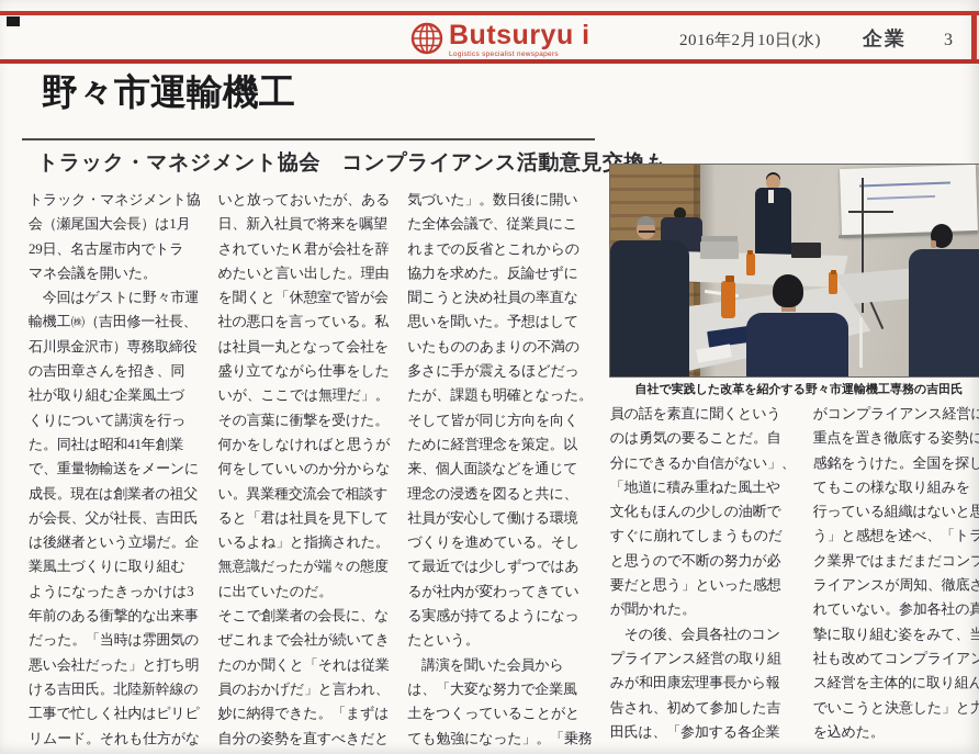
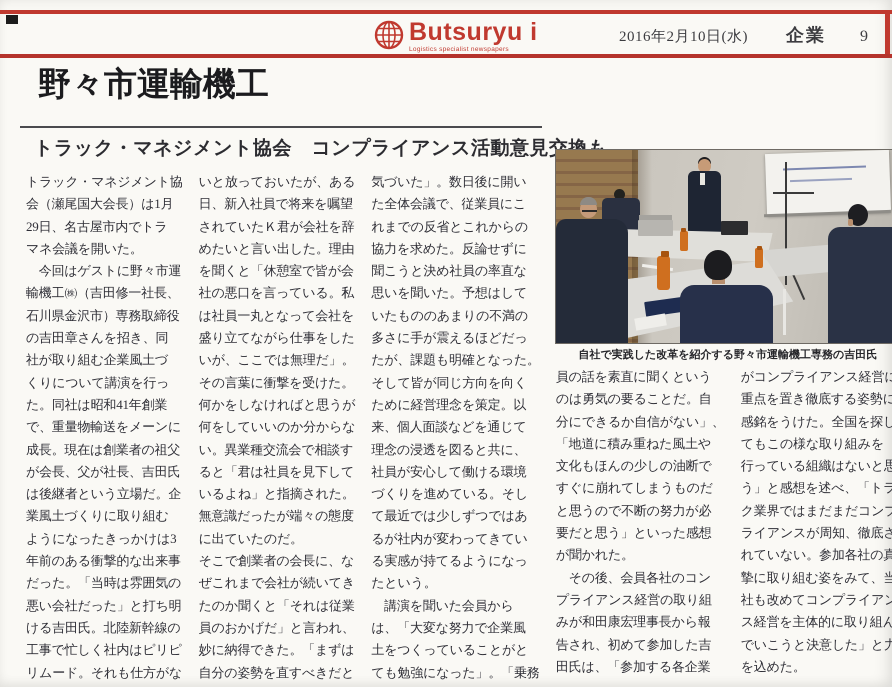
  Butsuryu i
  2016年2月10日(水)
  企業
- 3
+ 9
  野々市運輸機工
  トラック・マネジメント協会 コンプライアンス活動意見交換も
  トラック・マネジメント協
  会（瀬尾国大会長）は1月
  29日、名古屋市内でトラ
  マネ会議を開いた。
  今回はゲストに野々市運
  輸機工㈱（吉田修一社長、
  石川県金沢市）専務取締役
  の吉田章さんを招き、同
  社が取り組む企業風土づ
  くりについて講演を行っ
  た。同社は昭和41年創業
  で、重量物輸送をメーンに
  成長。現在は創業者の祖父
  が会長、父が社長、吉田氏
  は後継者という立場だ。企
  業風土づくりに取り組む
  ようになったきっかけは3
  年前のある衝撃的な出来事
  だった。「当時は雰囲気の
  悪い会社だった」と打ち明
  ける吉田氏。北陸新幹線の
  工事で忙しく社内はピリピ
  リムード。それも仕方がな
  いと放っておいたが、ある
  日、新入社員で将来を嘱望
  されていたＫ君が会社を辞
  めたいと言い出した。理由
  を聞くと「休憩室で皆が会
  社の悪口を言っている。私
  は社員一丸となって会社を
  盛り立てながら仕事をした
  いが、ここでは無理だ」。
  その言葉に衝撃を受けた。
  何かをしなければと思うが
  何をしていいのか分からな
  い。異業種交流会で相談す
  ると「君は社員を見下して
  いるよね」と指摘された。
  無意識だったが端々の態度
  に出ていたのだ。
  そこで創業者の会長に、な
  ぜこれまで会社が続いてき
  たのか聞くと「それは従業
  員のおかげだ」と言われ、
  妙に納得できた。「まずは
  自分の姿勢を直すべきだと
  気づいた」。数日後に開い
  た全体会議で、従業員にこ
  れまでの反省とこれからの
  協力を求めた。反論せずに
  聞こうと決め社員の率直な
  思いを聞いた。予想はして
  いたもののあまりの不満の
  多さに手が震えるほどだっ
  たが、課題も明確となった。
  そして皆が同じ方向を向く
  ために経営理念を策定。以
  来、個人面談などを通じて
  理念の浸透を図ると共に、
  社員が安心して働ける環境
  づくりを進めている。そし
  て最近では少しずつではあ
  るが社内が変わってきてい
  る実感が持てるようになっ
  たという。
  講演を聞いた会員から
  は、「大変な努力で企業風
  土をつくっていることがと
  ても勉強になった」。「乗務
  自社で実践した改革を紹介する野々市運輸機工専務の吉田氏
  員の話を素直に聞くという
  のは勇気の要ることだ。自
  分にできるか自信がない」、
  「地道に積み重ねた風土や
  文化もほんの少しの油断で
  すぐに崩れてしまうものだ
  と思うので不断の努力が必
  要だと思う」といった感想
  が聞かれた。
  その後、会員各社のコン
  プライアンス経営の取り組
  みが和田康宏理事長から報
  告され、初めて参加した吉
  田氏は、「参加する各企業
  がコンプライアンス経営に
  重点を置き徹底する姿勢に
  感銘をうけた。全国を探し
  てもこの様な取り組みを
  行っている組織はないと思
  う」と感想を述べ、「トラ
  ク業界ではまだまだコンプ
  ライアンスが周知、徹底さ
  れていない。参加各社の真
  摯に取り組む姿をみて、当
  社も改めてコンプライアン
  ス経営を主体的に取り組ん
  でいこうと決意した」と力
  を込めた。
